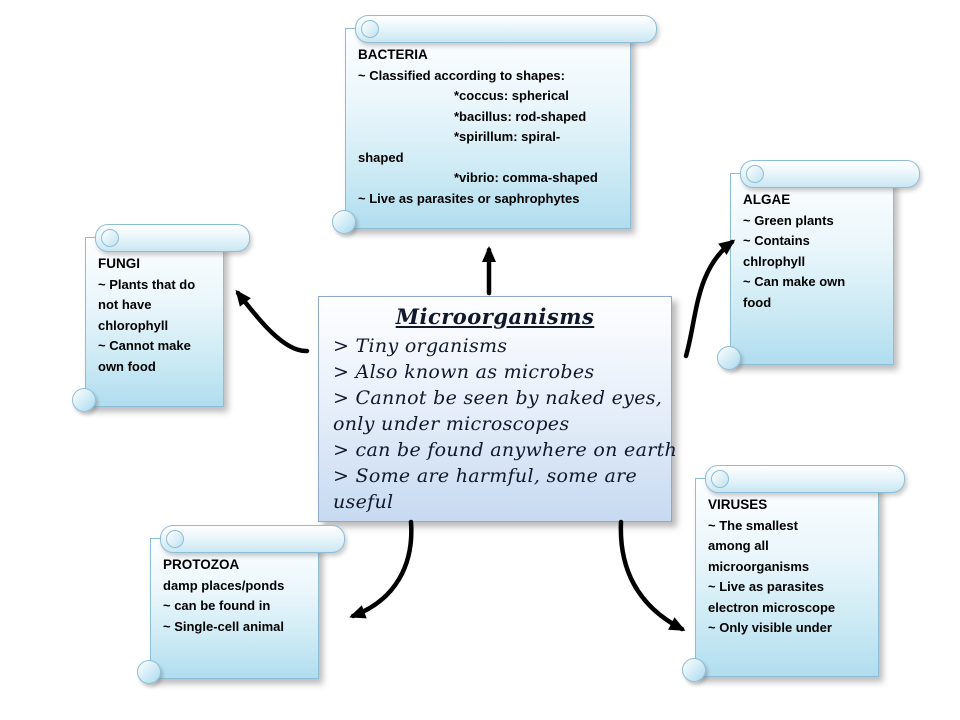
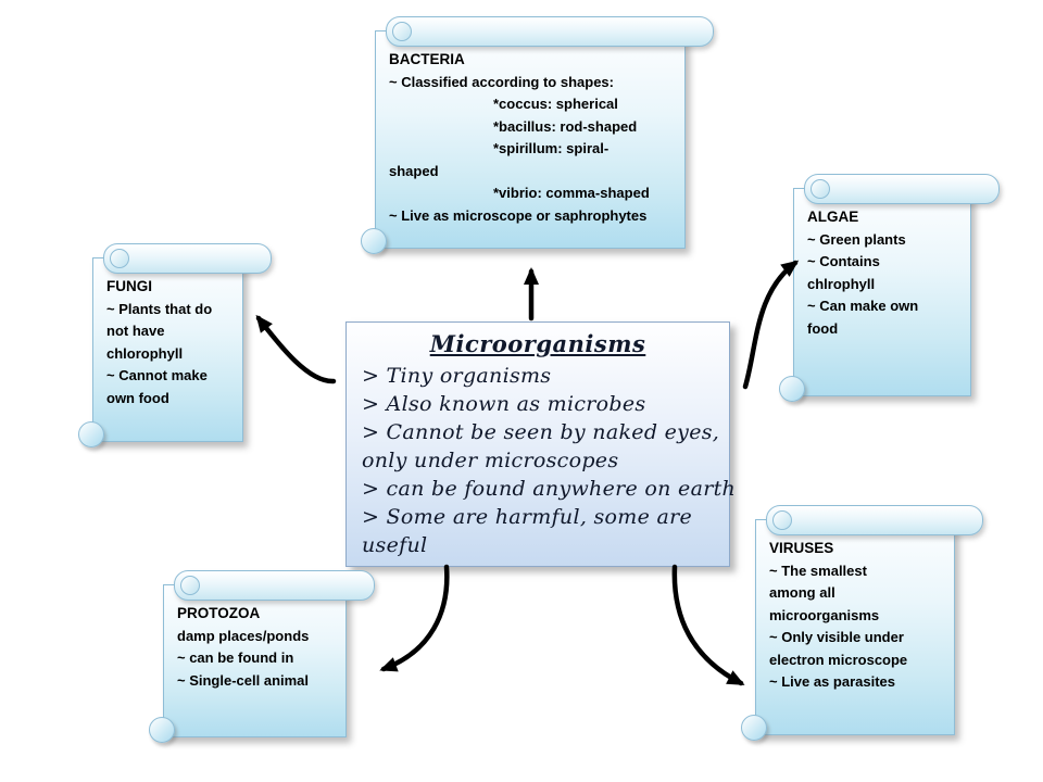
  BACTERIA
  ~ Classified according to shapes:
  *coccus: spherical
  *bacillus: rod-shaped
  *spirillum: spiral-
  shaped
  *vibrio: comma-shaped
- ~ Live as parasites or saphrophytes
+ ~ Live as microscope or saphrophytes
  FUNGI
  ~ Plants that do
  not have
  chlorophyll
  ~ Cannot make
  own food
  ALGAE
  ~ Green plants
  ~ Contains
  chlrophyll
  ~ Can make own
  food
  PROTOZOA
  damp places/ponds
  ~ can be found in
  ~ Single-cell animal
  VIRUSES
  ~ The smallest
  among all
  microorganisms
- ~ Live as parasites
+ ~ Only visible under
  electron microscope
- ~ Only visible under
+ ~ Live as parasites
  Microorganisms
  > Tiny organisms
  > Also known as microbes
  > Cannot be seen by naked eyes
  only under microscopes
  > can be found anywhere on ear
  > Some are harmful, some are
  useful
